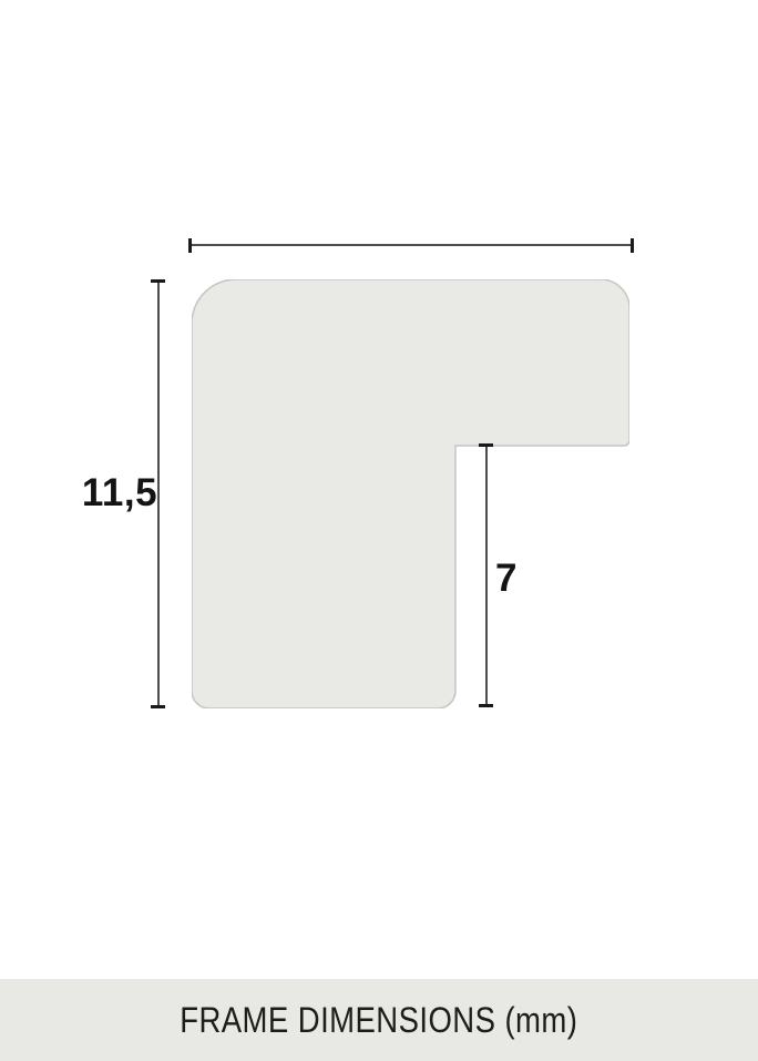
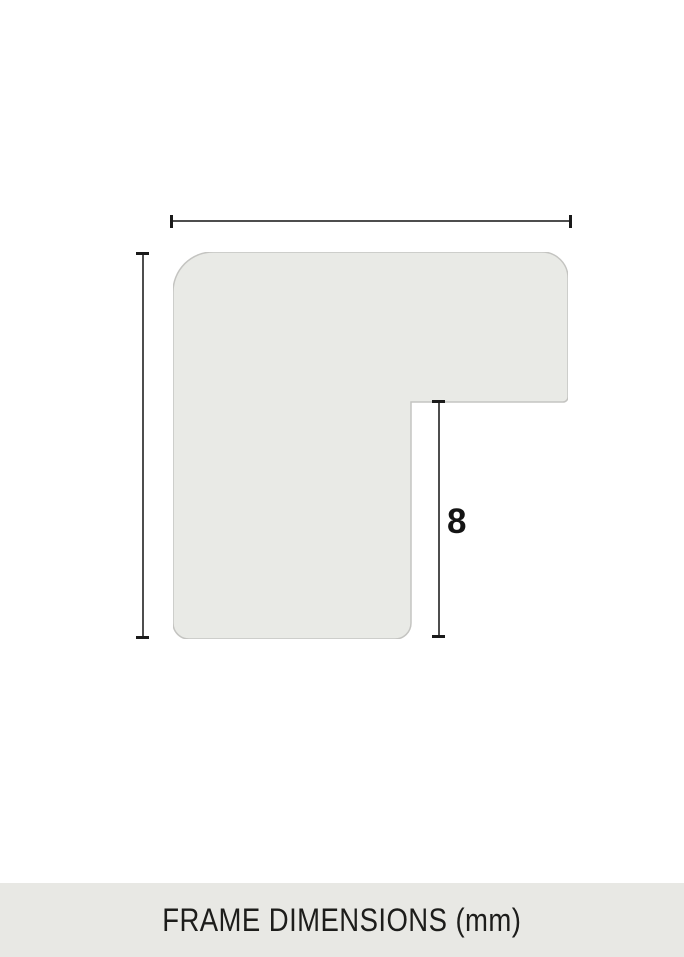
- 11,5
- 7
+ 8
  FRAME DIMENSIONS (mm)
